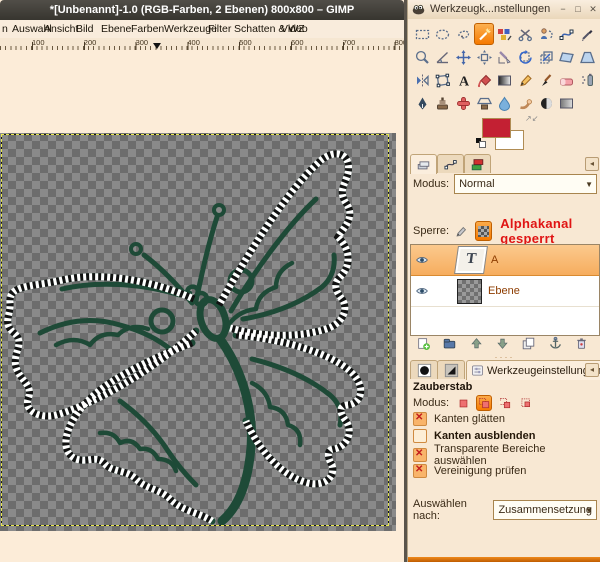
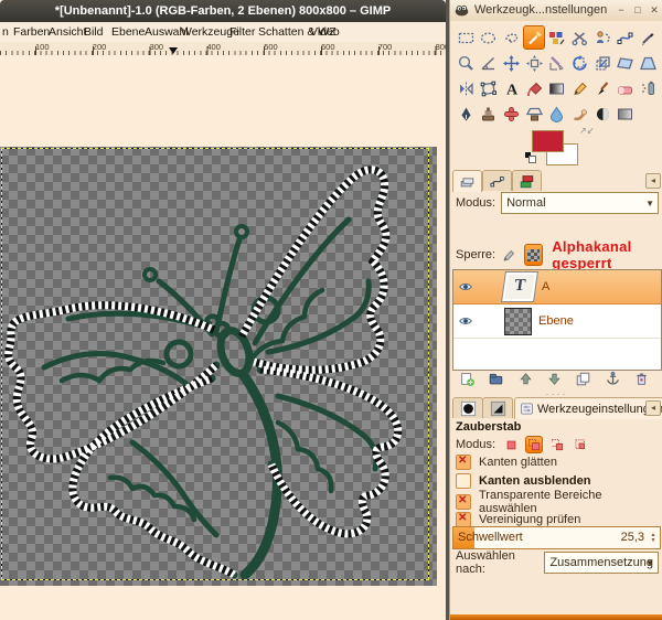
  *[Unbenannt]-1.0 (RGB-Farben, 2 Ebenen) 800x800 – GIMP
  n
- Auswahl
+ Farben
  Ansicht
  Bild
  Ebene
- Farben
+ Auswahl
  Werkzeuge
  Filter
  Schatten & WZ
  Video
  100
  200
  300
  400
  500
  600
  700
  Werkzeugk...nstellungen
  −
  □
  ✕
  A
  ↗↙
  ◂
  Modus:
  Normal
  ▼
  Sperre:
  Alphakanal gesperrt
  A
  Ebene
  ····
  Werkzeugeinstellun
  ◂
  Zauberstab
  Modus:
  Kanten glätten
  Kanten ausblenden
  Transparente Bereiche auswählen
  Vereinigung prüfen
+ Schwellwert
+ 25,3
  Auswählen nach:
  Zusammensetzung
  ▼
